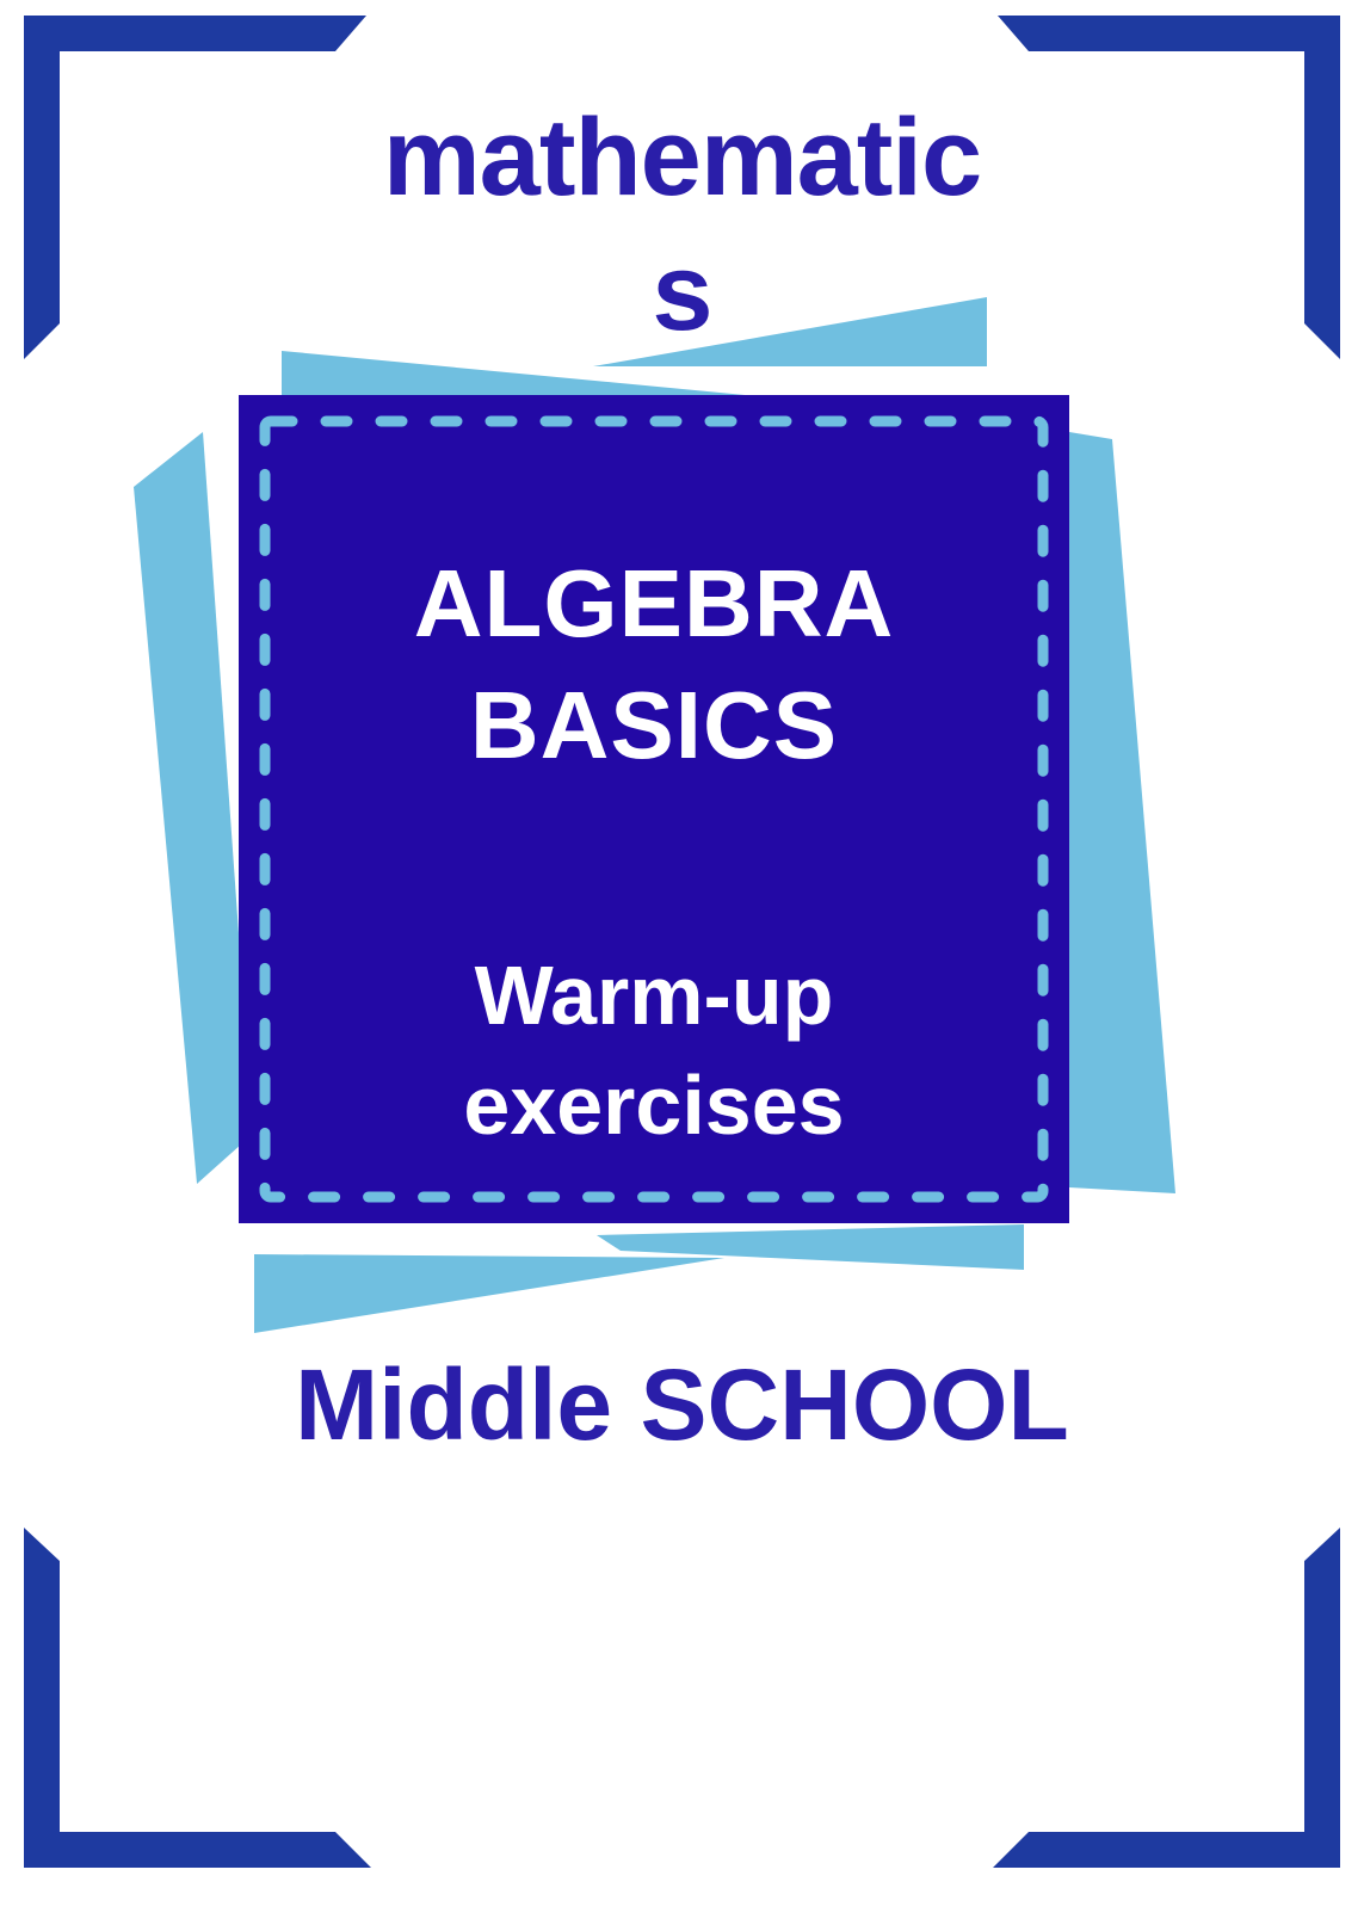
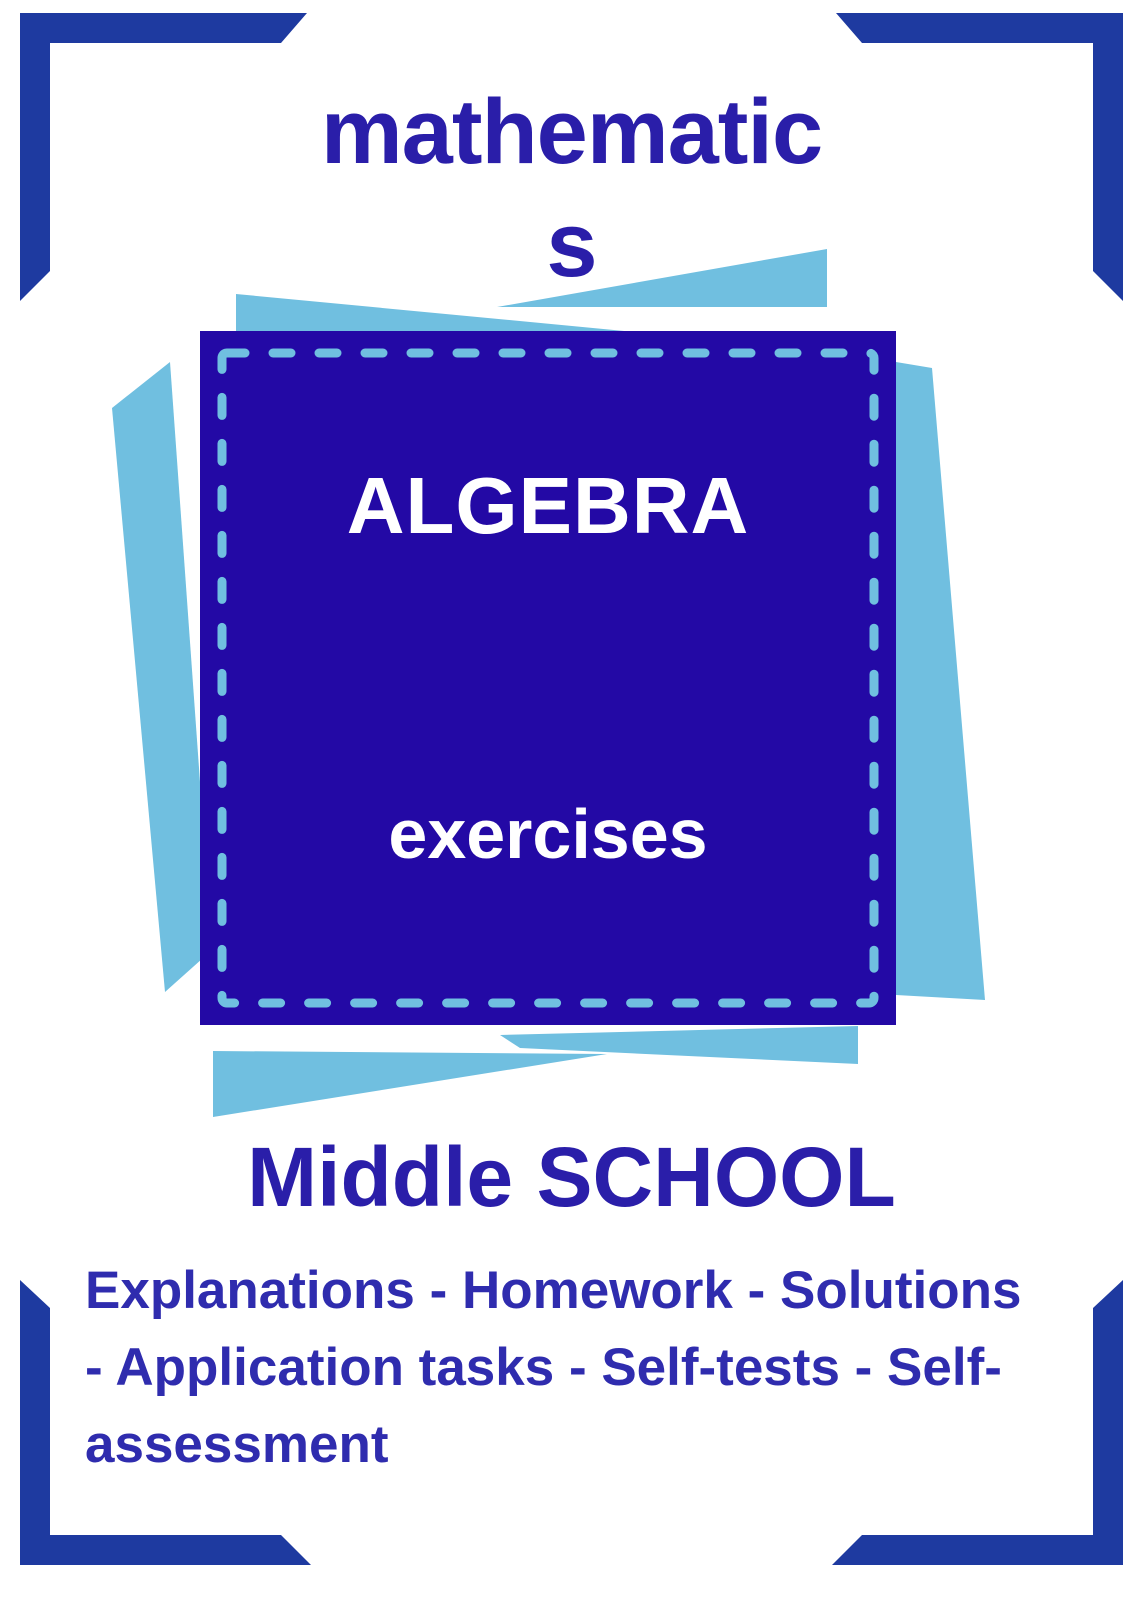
  mathematic
  s
  ALGEBRA
- BASICS
- Warm-up
  exercises
  Middle SCHOOL
+ Explanations - Homework - Solutions
+ - Application tasks - Self-tests - Self-
+ assessment
